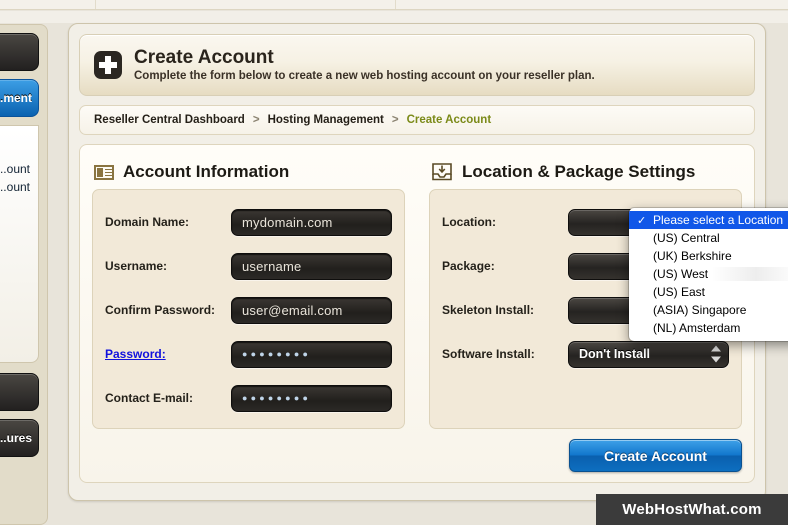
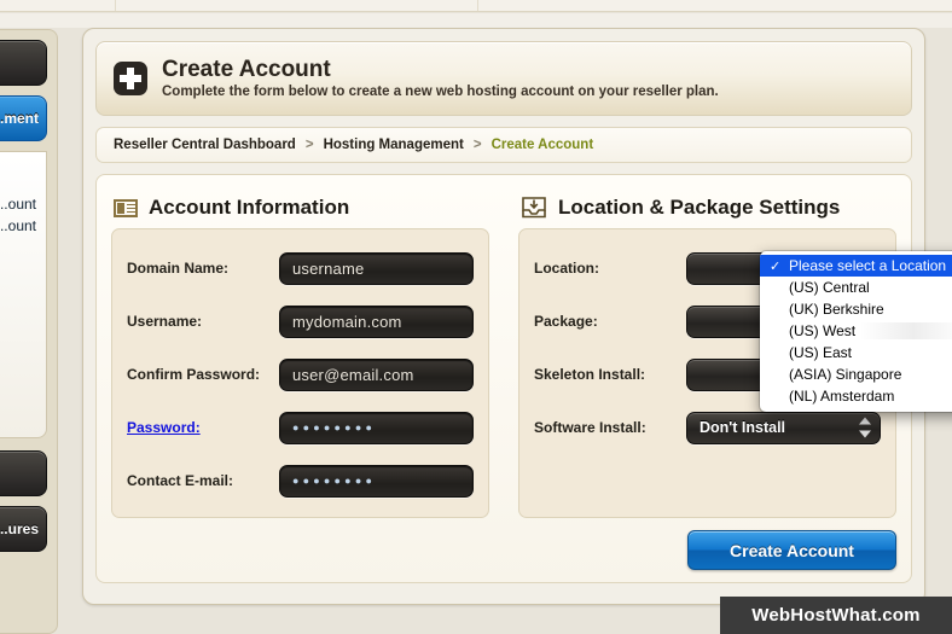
  .ment
  ..ount
  ..ount
  ..ures
  Create Account
  Complete the form below to create a new web hosting account on your reseller plan.
  Reseller Central Dashboard
  >
  Hosting Management
  >
  Create Account
  Account Information
  Domain Name:
- mydomain.com
+ username
  Username:
- username
+ mydomain.com
  Confirm Password:
  user@email.com
  Password:
  ●●●●●●●●
  Contact E-mail:
  ●●●●●●●●
  Location & Package Settings
  Location:
  Package:
  Skeleton Install:
  Software Install:
  Don't Install
  ✓
  Please select a Location
  (US) Central
  (UK) Berkshire
  (US) West
  (US) East
  (ASIA) Singapore
  (NL) Amsterdam
  Create Account
  WebHostWhat.com
